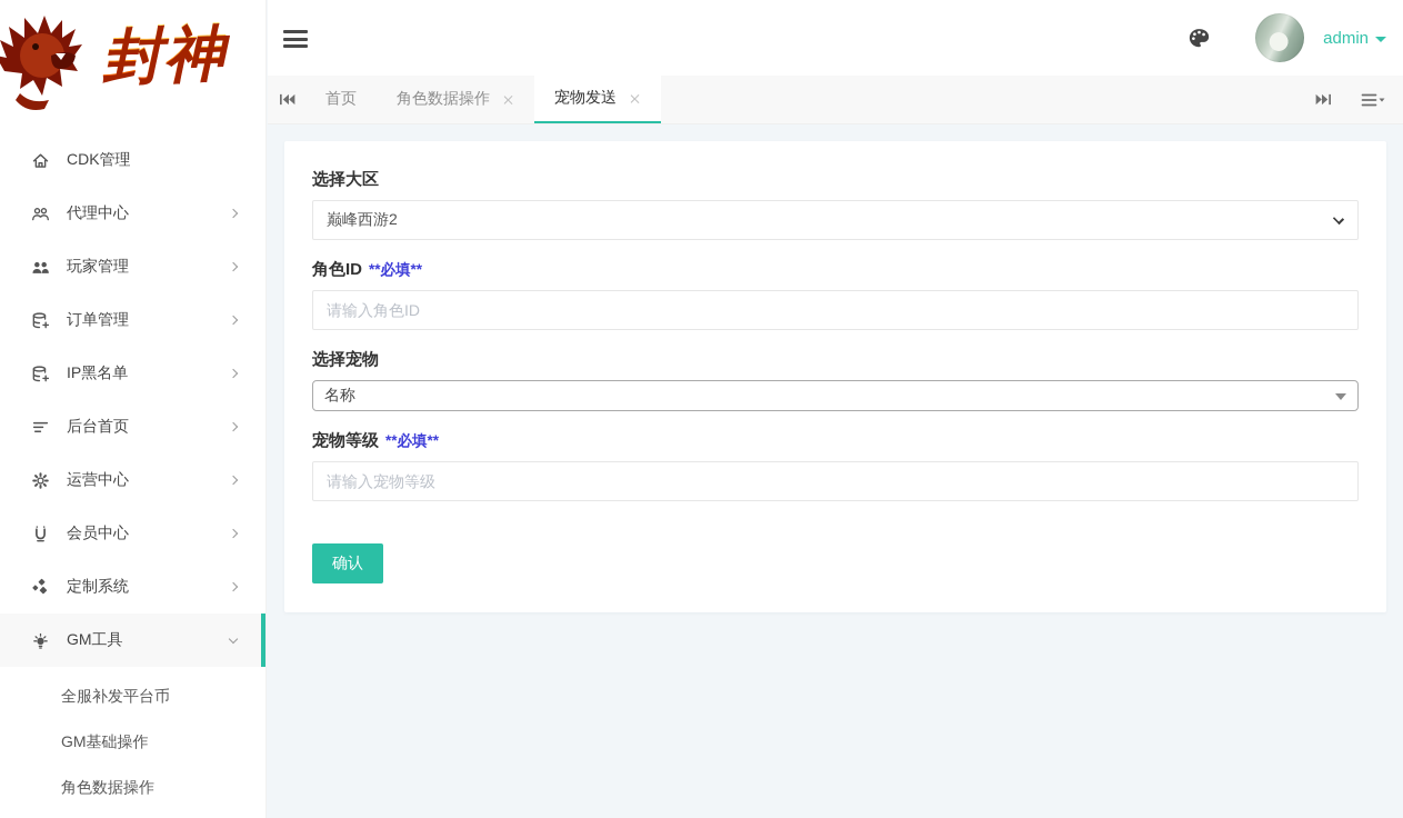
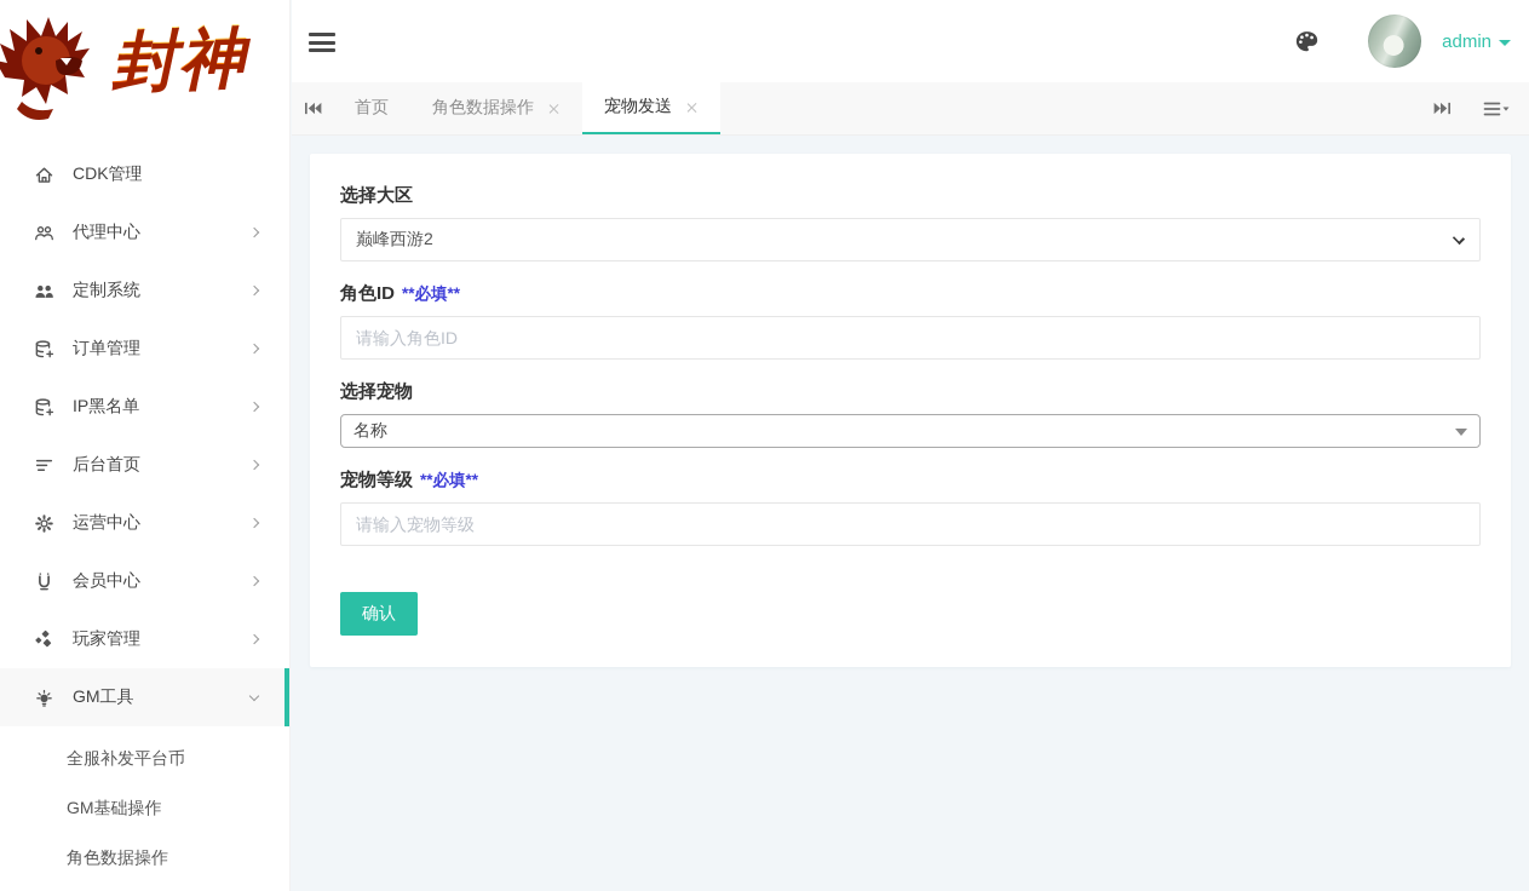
  CDK管理
  代理中心
- 玩家管理
+ 定制系统
  订单管理
  IP黑名单
  后台首页
  运营中心
  会员中心
- 定制系统
+ 玩家管理
  GM工具
  全服补发平台币
  GM基础操作
  角色数据操作
  admin
  首页
  角色数据操作
  宠物发送
  选择大区
  巅峰西游2
  角色ID **必填**
  请输入角色ID
  选择宠物
  名称
  宠物等级 **必填**
  请输入宠物等级
  确认
